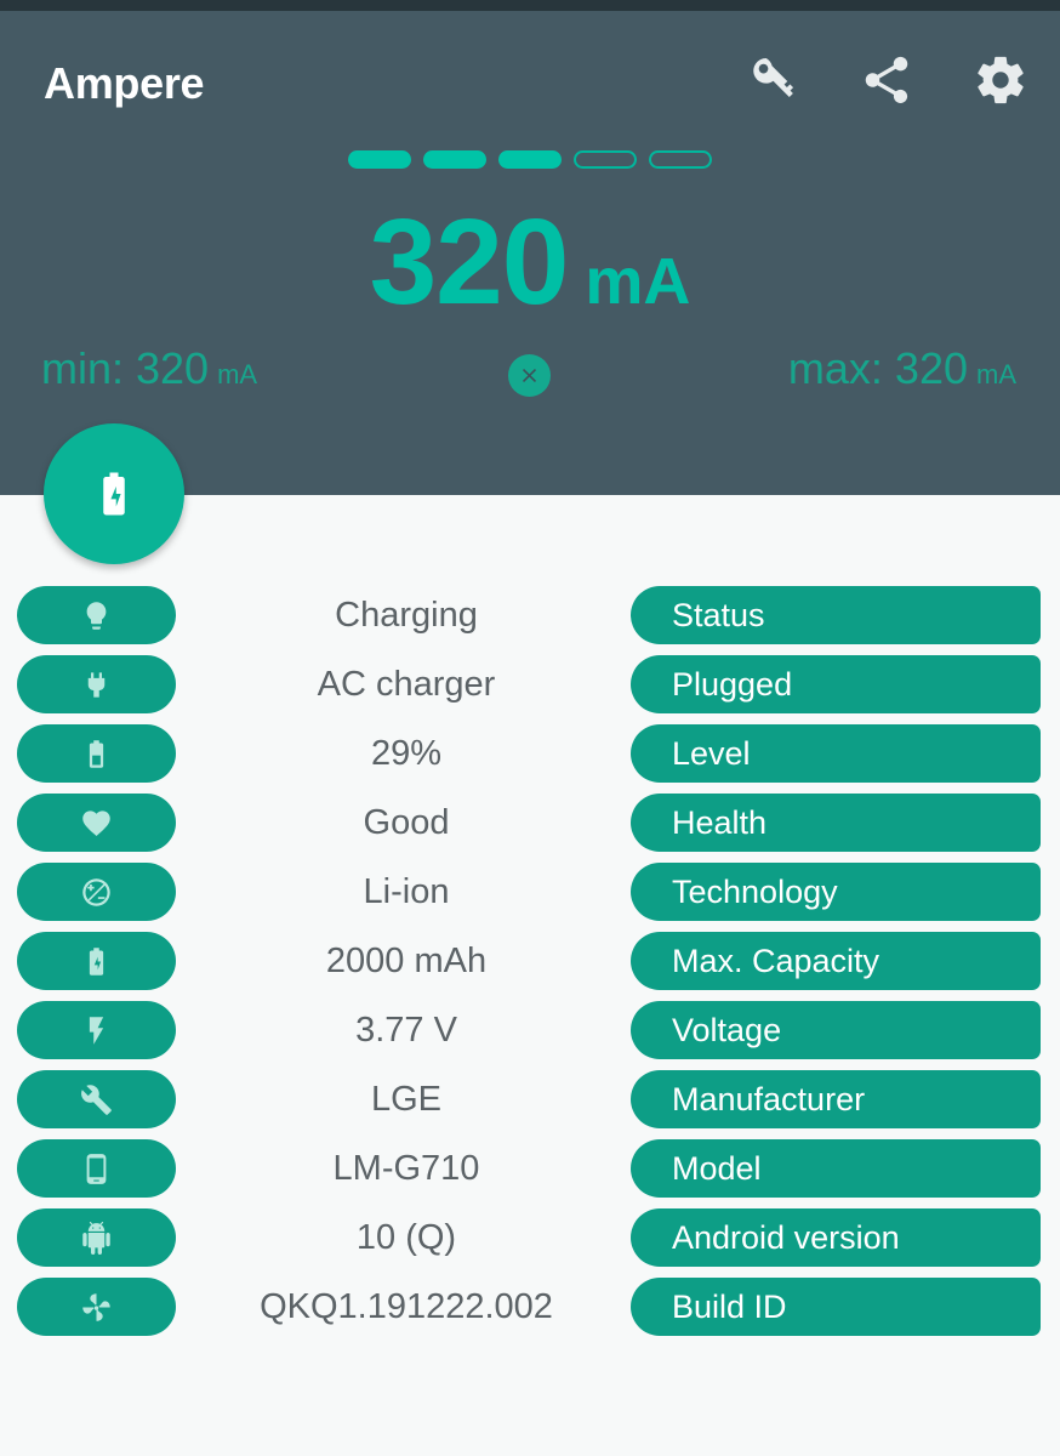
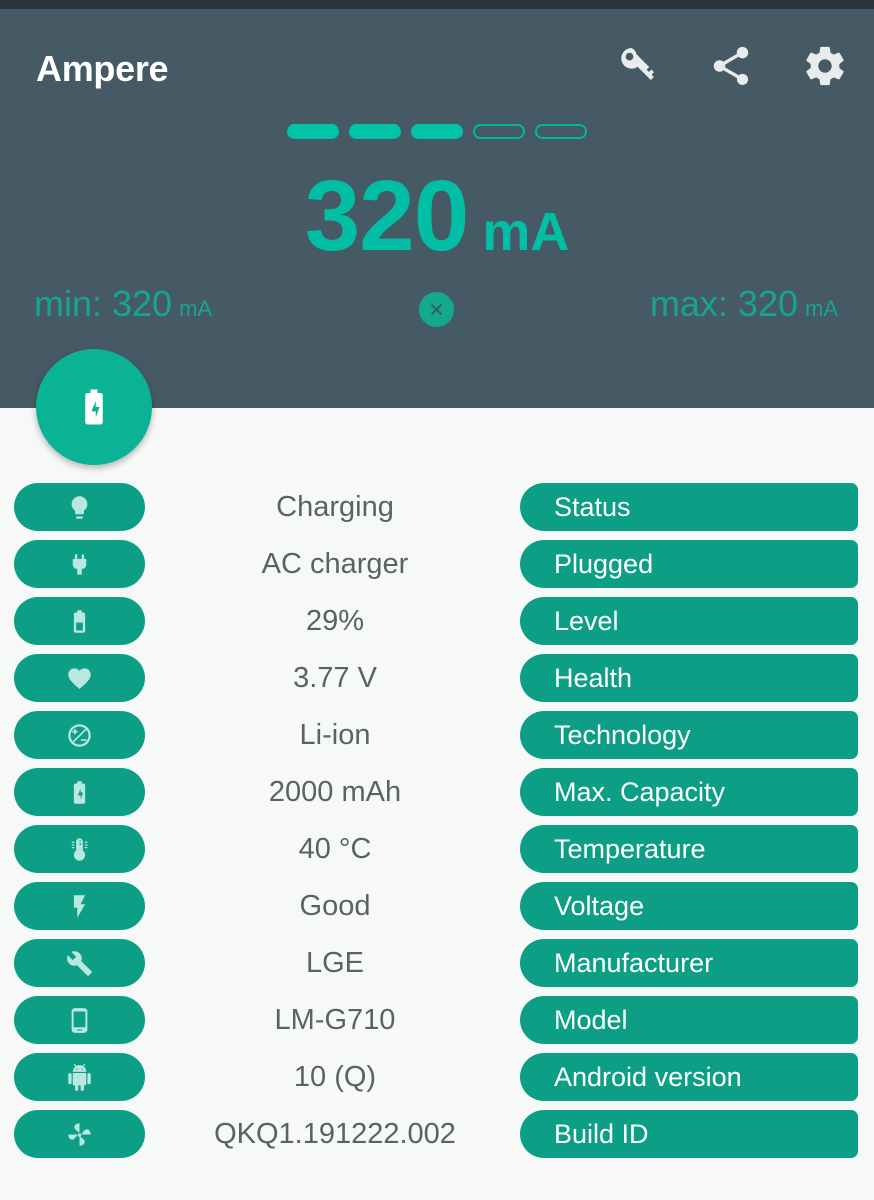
  Ampere
  320
  mA
  min:
  320
  mA
  max:
  320
  mA
  Charging
  Status
  AC charger
  Plugged
  29%
  Level
- Good
+ 3.77 V
  Health
  Li-ion
  Technology
  2000 mAh
  Max. Capacity
+ 40 °C
+ Temperature
- 3.77 V
+ Good
  Voltage
  LGE
  Manufacturer
  LM-G710
  Model
  10 (Q)
  Android version
  QKQ1.191222.002
  Build ID
